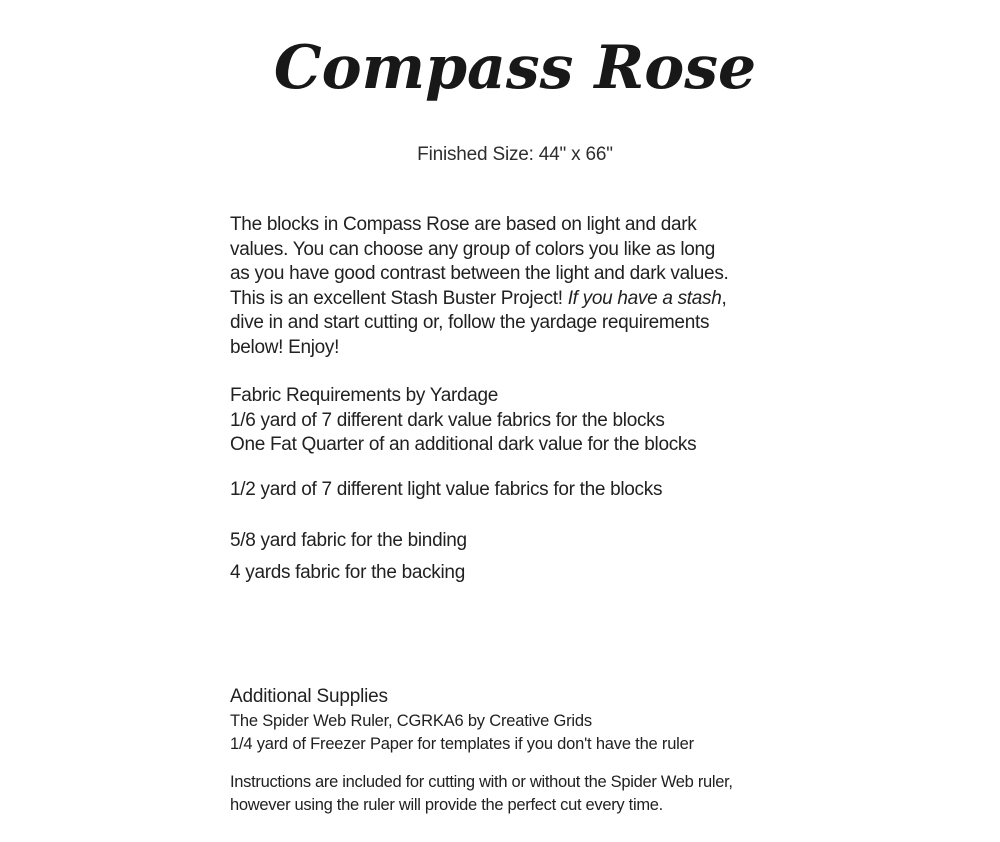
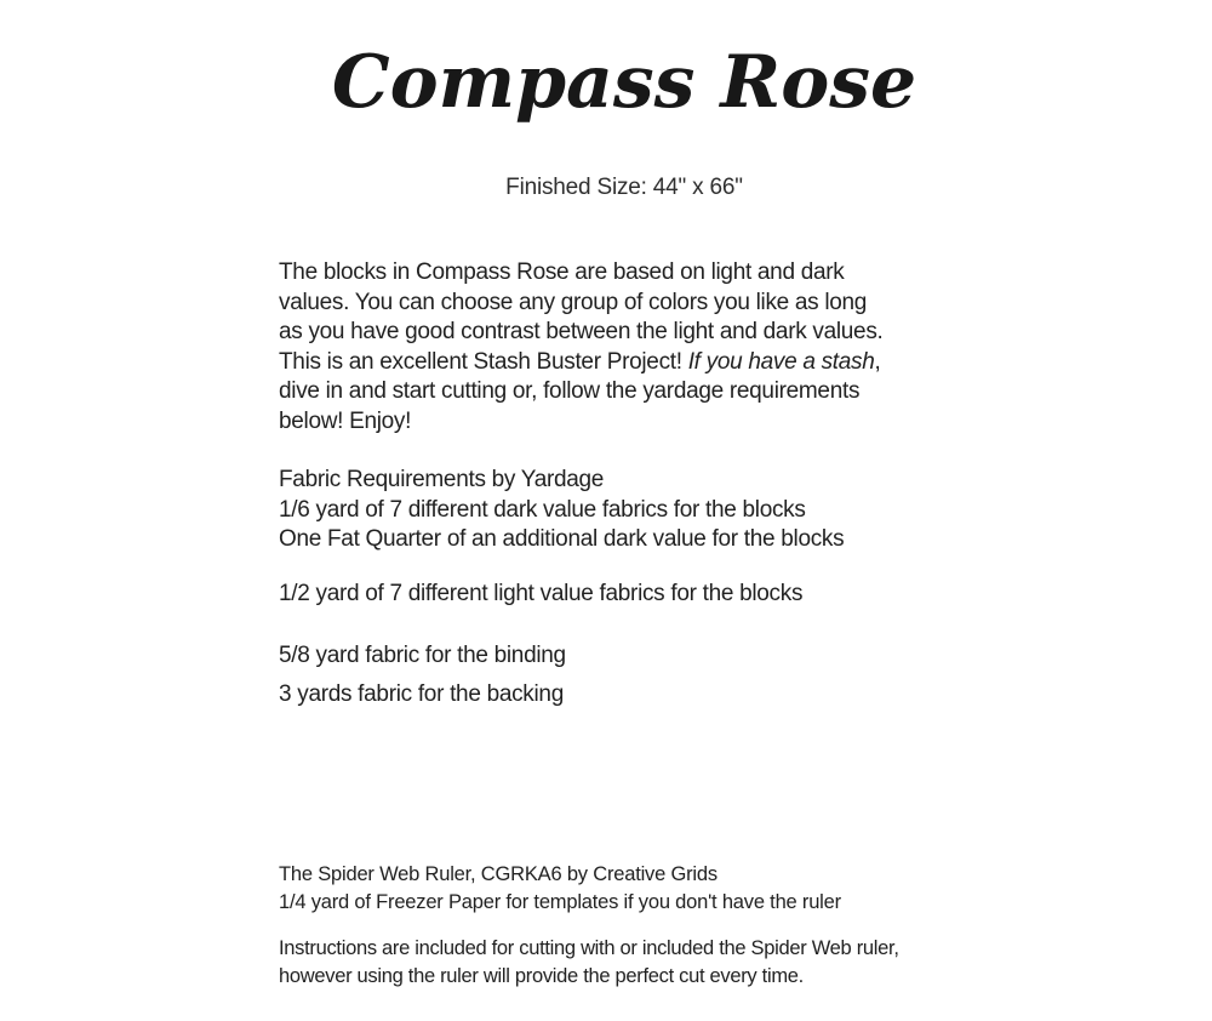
  Compass Rose
  Finished Size: 44" x 66"
  The blocks in Compass Rose are based on light and dark
  values. You can choose any group of colors you like as long
  as you have good contrast between the light and dark values.
  This is an excellent Stash Buster Project! If you have a stash,
  dive in and start cutting or, follow the yardage requirements
  below! Enjoy!
  Fabric Requirements by Yardage
  1/6 yard of 7 different dark value fabrics for the blocks
  One Fat Quarter of an additional dark value for the blocks
  1/2 yard of 7 different light value fabrics for the blocks
  5/8 yard fabric for the binding
- 4 yards fabric for the backing
+ 3 yards fabric for the backing
- Additional Supplies
  The Spider Web Ruler, CGRKA6 by Creative Grids
  1/4 yard of Freezer Paper for templates if you don't have the ruler
- Instructions are included for cutting with or without the Spider Web ruler,
+ Instructions are included for cutting with or included the Spider Web ruler,
  however using the ruler will provide the perfect cut every time.
